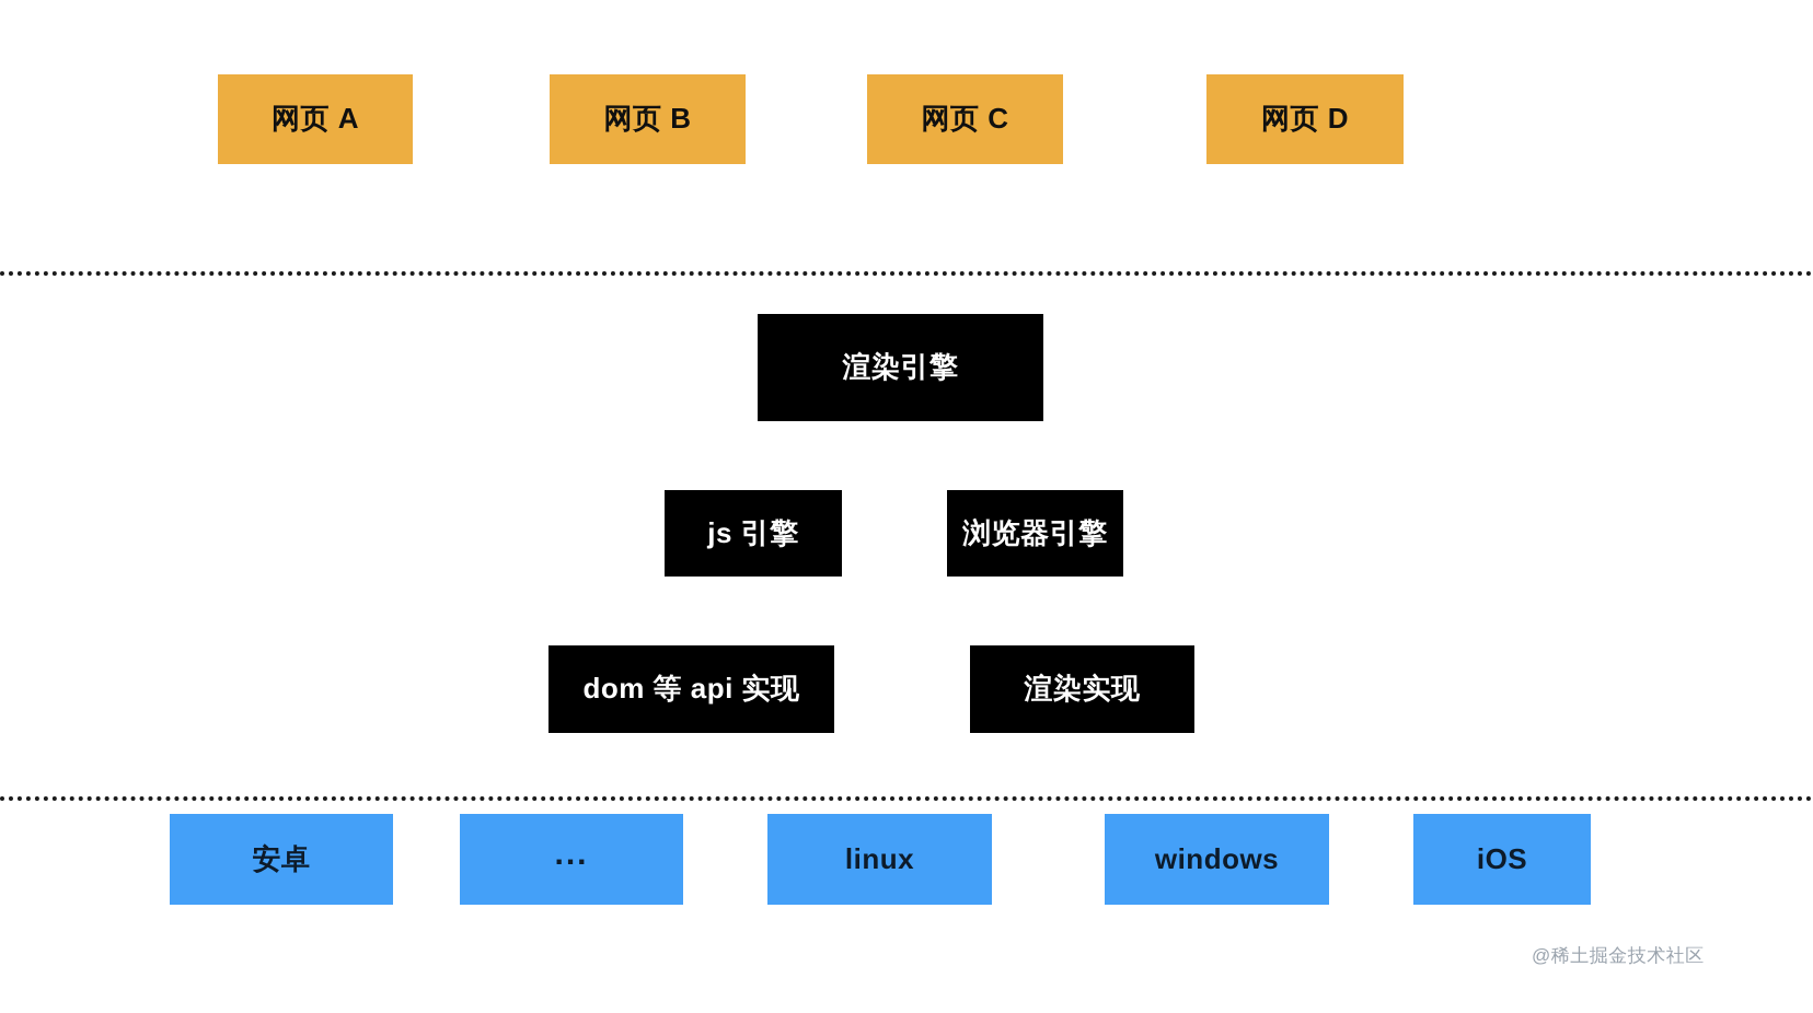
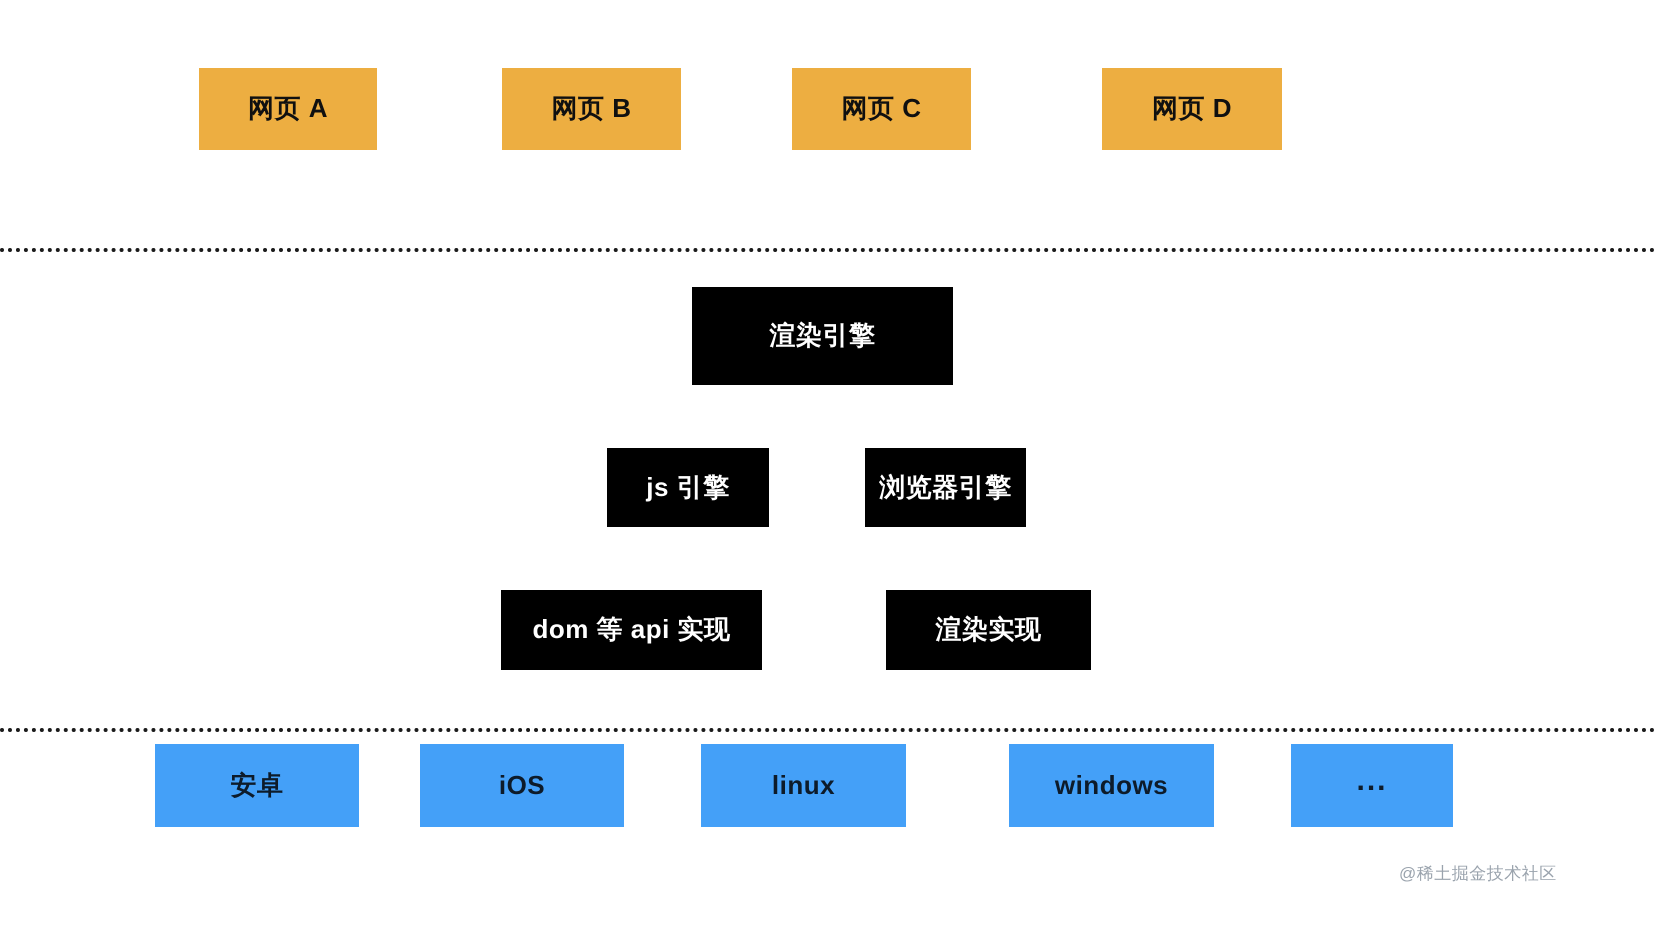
  网页 A
  网页 B
  网页 C
  网页 D
  渲染引擎
  js 引擎
  浏览器引擎
  dom 等 api 实现
  渲染实现
  安卓
- ...
+ iOS
  linux
  windows
- iOS
+ ...
  @稀土掘金技术社区
